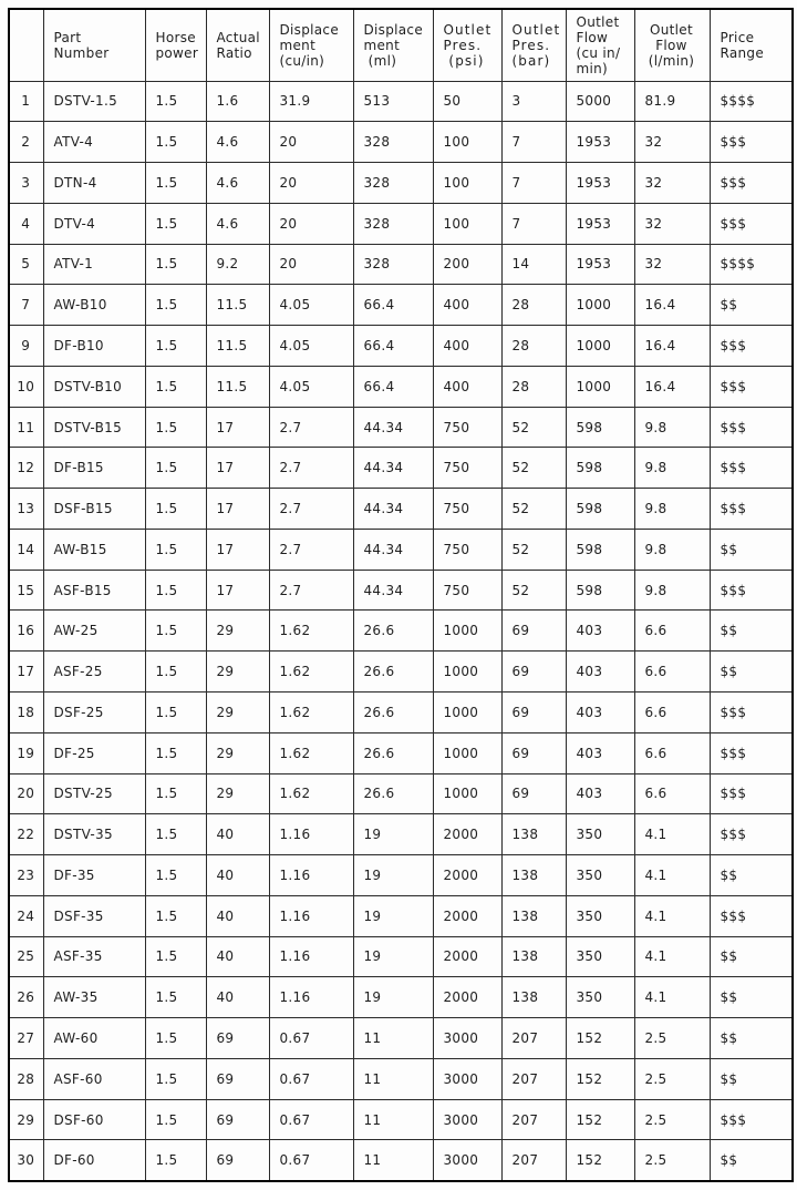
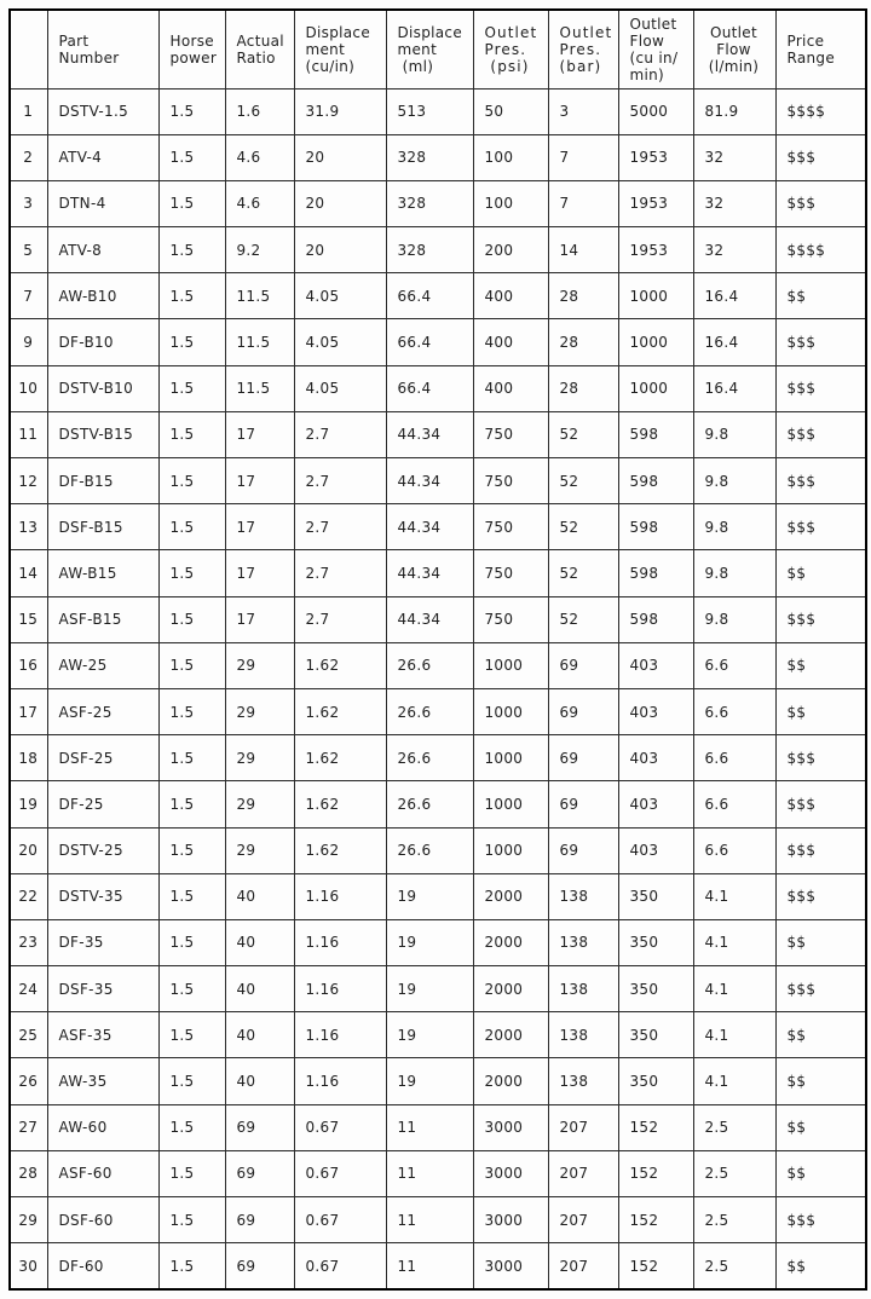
  	Part Number	Horse power	Actual Ratio	Displace ment (cu/in)	Displace ment (ml)	Outlet Pres. (psi)	Outlet Pres. (bar)	Outlet Flow (cu in/ min)	Outlet Flow (l/min)	Price Range
  1	DSTV-1.5	1.5	1.6	31.9	513	50	3	5000	81.9	$$$$
  2	ATV-4	1.5	4.6	20	328	100	7	1953	32	$$$
  3	DTN-4	1.5	4.6	20	328	100	7	1953	32	$$$
- 4	DTV-4	1.5	4.6	20	328	100	7	1953	32	$$$
- 5	ATV-1	1.5	9.2	20	328	200	14	1953	32	$$$$
+ 5	ATV-8	1.5	9.2	20	328	200	14	1953	32	$$$$
  7	AW-B10	1.5	11.5	4.05	66.4	400	28	1000	16.4	$$
  9	DF-B10	1.5	11.5	4.05	66.4	400	28	1000	16.4	$$$
  10	DSTV-B10	1.5	11.5	4.05	66.4	400	28	1000	16.4	$$$
  11	DSTV-B15	1.5	17	2.7	44.34	750	52	598	9.8	$$$
  12	DF-B15	1.5	17	2.7	44.34	750	52	598	9.8	$$$
  13	DSF-B15	1.5	17	2.7	44.34	750	52	598	9.8	$$$
  14	AW-B15	1.5	17	2.7	44.34	750	52	598	9.8	$$
  15	ASF-B15	1.5	17	2.7	44.34	750	52	598	9.8	$$$
  16	AW-25	1.5	29	1.62	26.6	1000	69	403	6.6	$$
  17	ASF-25	1.5	29	1.62	26.6	1000	69	403	6.6	$$
  18	DSF-25	1.5	29	1.62	26.6	1000	69	403	6.6	$$$
  19	DF-25	1.5	29	1.62	26.6	1000	69	403	6.6	$$$
  20	DSTV-25	1.5	29	1.62	26.6	1000	69	403	6.6	$$$
  22	DSTV-35	1.5	40	1.16	19	2000	138	350	4.1	$$$
  23	DF-35	1.5	40	1.16	19	2000	138	350	4.1	$$
  24	DSF-35	1.5	40	1.16	19	2000	138	350	4.1	$$$
  25	ASF-35	1.5	40	1.16	19	2000	138	350	4.1	$$
  26	AW-35	1.5	40	1.16	19	2000	138	350	4.1	$$
  27	AW-60	1.5	69	0.67	11	3000	207	152	2.5	$$
  28	ASF-60	1.5	69	0.67	11	3000	207	152	2.5	$$
  29	DSF-60	1.5	69	0.67	11	3000	207	152	2.5	$$$
  30	DF-60	1.5	69	0.67	11	3000	207	152	2.5	$$
